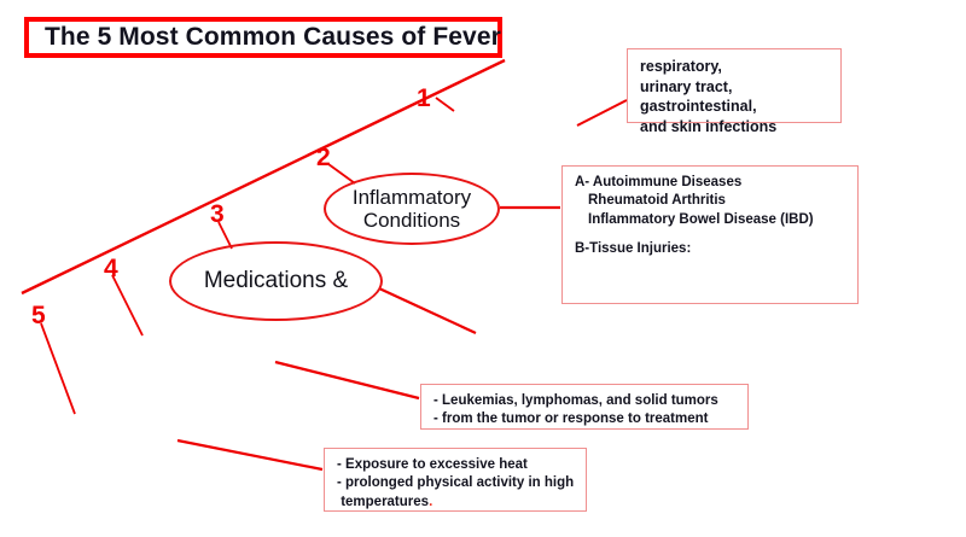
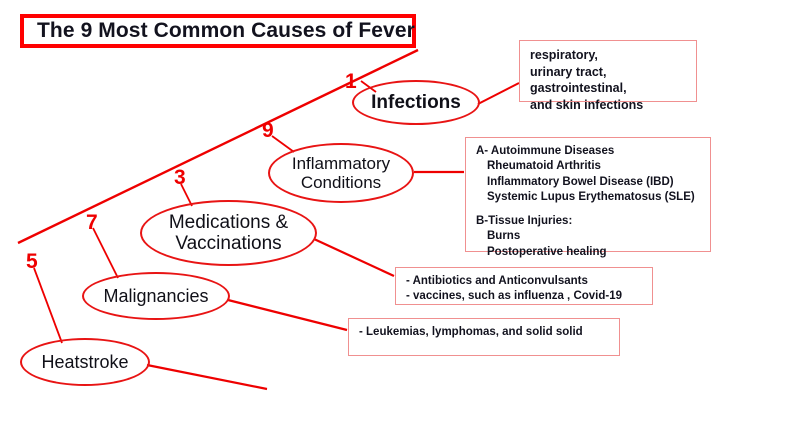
- The 5 Most Common Causes of Fever
+ The 9 Most Common Causes of Fever
  1
- 2
+ 9
  3
- 4
+ 7
  5
+ Infections
  Inflammatory
  Conditions
  Medications &
+ Vaccinations
+ Malignancies
+ Heatstroke
  respiratory,
  urinary tract,
  gastrointestinal,
  and skin infections
  A- Autoimmune Diseases
  Rheumatoid Arthritis
  Inflammatory Bowel Disease (IBD)
+ Systemic Lupus Erythematosus (SLE)
  B-Tissue Injuries:
+ Burns
+ Postoperative healing
+ - Antibiotics and Anticonvulsants
+ - vaccines, such as influenza , Covid-19
- - Leukemias, lymphomas, and solid tumors
+ - Leukemias, lymphomas, and solid solid
- - from the tumor or response to treatment
- - Exposure to excessive heat
- - prolonged physical activity in high
- temperatures.
